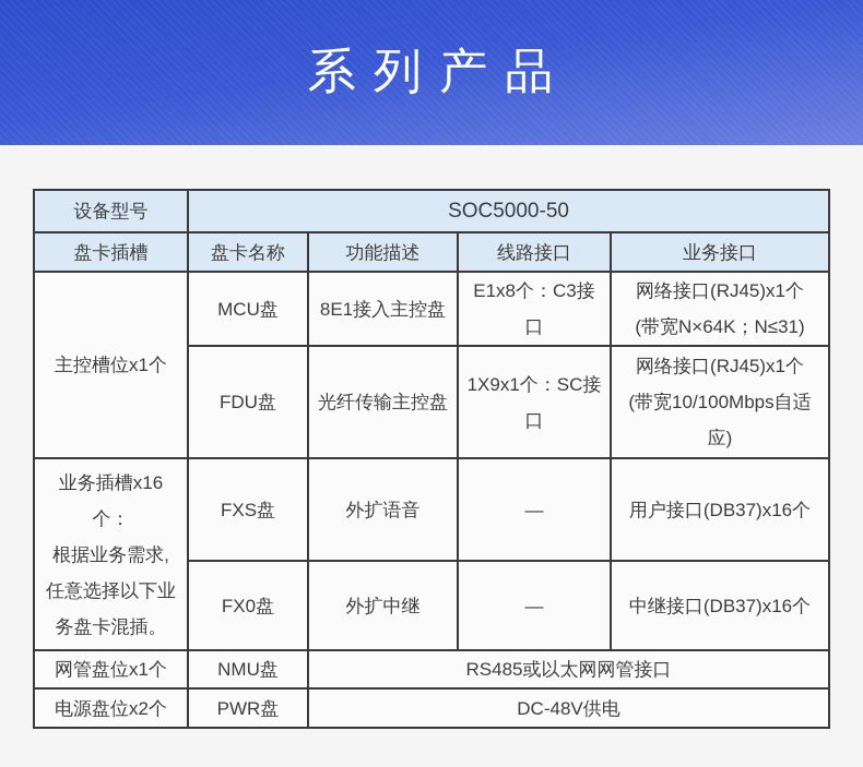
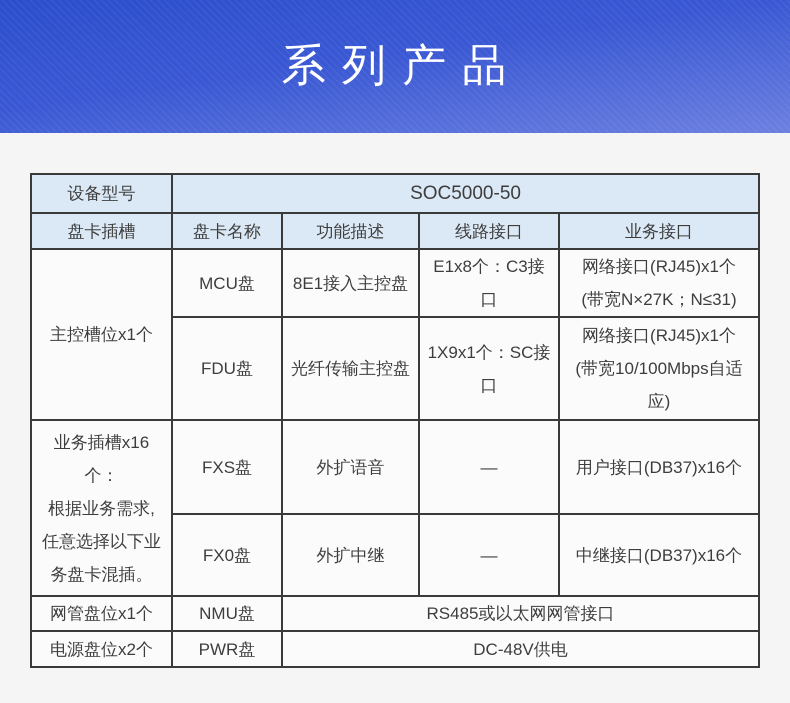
  系 列 产 品
  设备型号	SOC5000-50
  盘卡插槽	盘卡名称	功能描述	线路接口	业务接口
- 主控槽位x1个	MCU盘	8E1接入主控盘	E1x8个：C3接 口	网络接口(RJ45)x1个 (带宽N×64K；N≤31)
+ 主控槽位x1个	MCU盘	8E1接入主控盘	E1x8个：C3接 口	网络接口(RJ45)x1个 (带宽N×27K；N≤31)
  FDU盘	光纤传输主控盘	1X9x1个：SC接 口	网络接口(RJ45)x1个 (带宽10/100Mbps自适 应)
  业务插槽x16 个： 根据业务需求, 任意选择以下业 务盘卡混插。	FXS盘	外扩语音	—	用户接口(DB37)x16个
  FX0盘	外扩中继	—	中继接口(DB37)x16个
  网管盘位x1个	NMU盘	RS485或以太网网管接口
  电源盘位x2个	PWR盘	DC-48V供电
